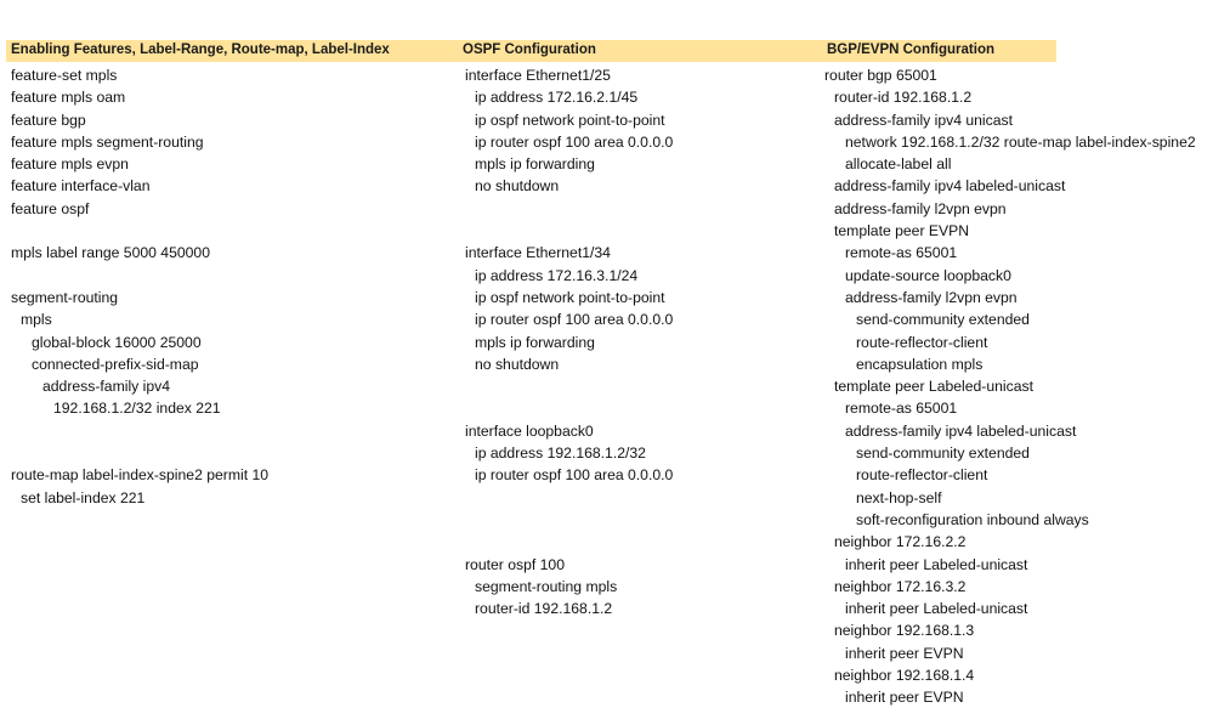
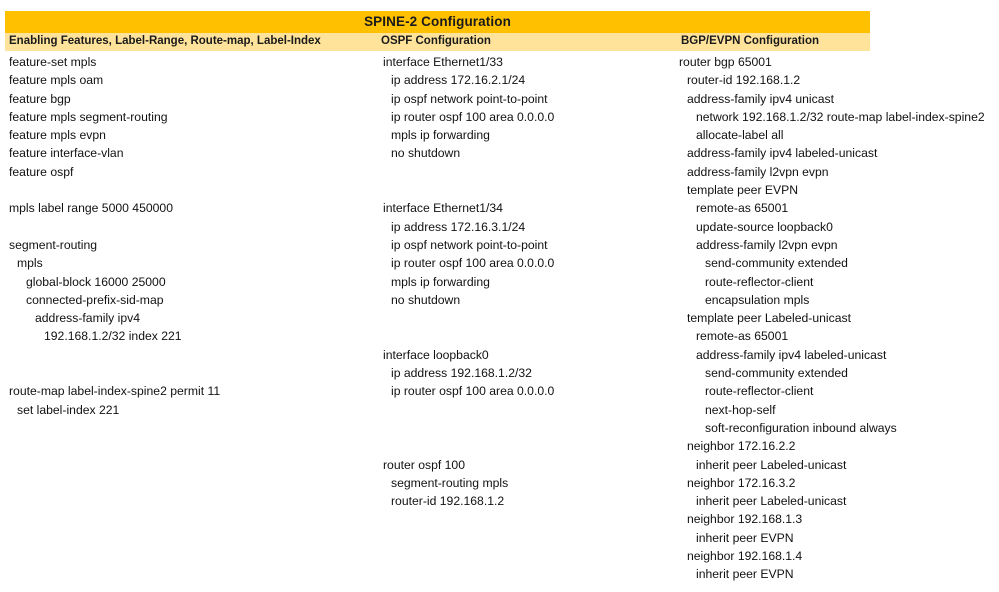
+ SPINE-2 Configuration
  Enabling Features, Label-Range, Route-map, Label-Index
  OSPF Configuration
  BGP/EVPN Configuration
  feature-set mpls
  feature mpls oam
  feature bgp
  feature mpls segment-routing
  feature mpls evpn
  feature interface-vlan
  feature ospf
  mpls label range 5000 450000
  segment-routing
  mpls
  global-block 16000 25000
  connected-prefix-sid-map
  address-family ipv4
  192.168.1.2/32 index 221
- route-map label-index-spine2 permit 10
+ route-map label-index-spine2 permit 11
  set label-index 221
- interface Ethernet1/25
+ interface Ethernet1/33
- ip address 172.16.2.1/45
+ ip address 172.16.2.1/24
  ip ospf network point-to-point
  ip router ospf 100 area 0.0.0.0
  mpls ip forwarding
  no shutdown
  interface Ethernet1/34
  ip address 172.16.3.1/24
  ip ospf network point-to-point
  ip router ospf 100 area 0.0.0.0
  mpls ip forwarding
  no shutdown
  interface loopback0
  ip address 192.168.1.2/32
  ip router ospf 100 area 0.0.0.0
  router ospf 100
  segment-routing mpls
  router-id 192.168.1.2
  router bgp 65001
  router-id 192.168.1.2
  address-family ipv4 unicast
  network 192.168.1.2/32 route-map label-index-spine2
  allocate-label all
  address-family ipv4 labeled-unicast
  address-family l2vpn evpn
  template peer EVPN
  remote-as 65001
  update-source loopback0
  address-family l2vpn evpn
  send-community extended
  route-reflector-client
  encapsulation mpls
  template peer Labeled-unicast
  remote-as 65001
  address-family ipv4 labeled-unicast
  send-community extended
  route-reflector-client
  next-hop-self
  soft-reconfiguration inbound always
  neighbor 172.16.2.2
  inherit peer Labeled-unicast
  neighbor 172.16.3.2
  inherit peer Labeled-unicast
  neighbor 192.168.1.3
  inherit peer EVPN
  neighbor 192.168.1.4
  inherit peer EVPN
